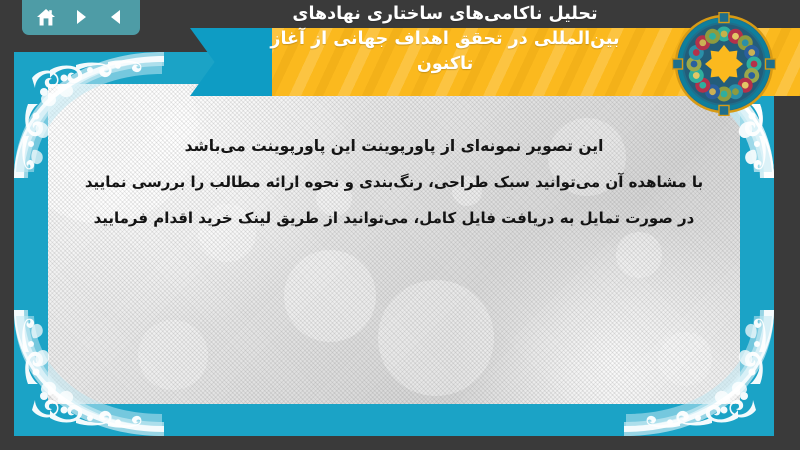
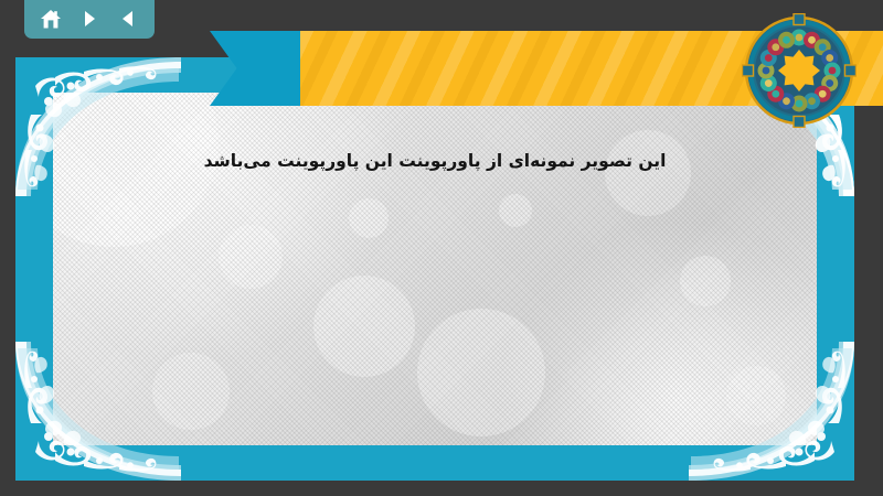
  این تصویر نمونه‌ای از پاورپوینت این پاورپوینت می‌باشد
- با مشاهده آن می‌توانید سبک طراحی، رنگ‌بندی و نحوه ارائه مطالب را بررسی نمایید
- در صورت تمایل به دریافت فایل کامل، می‌توانید از طریق لینک خرید اقدام فرمایید
- تحلیل ناکامی‌های ساختاری نهادهای
- بین‌المللی در تحقق اهداف جهانی از آغاز
- تاکنون
